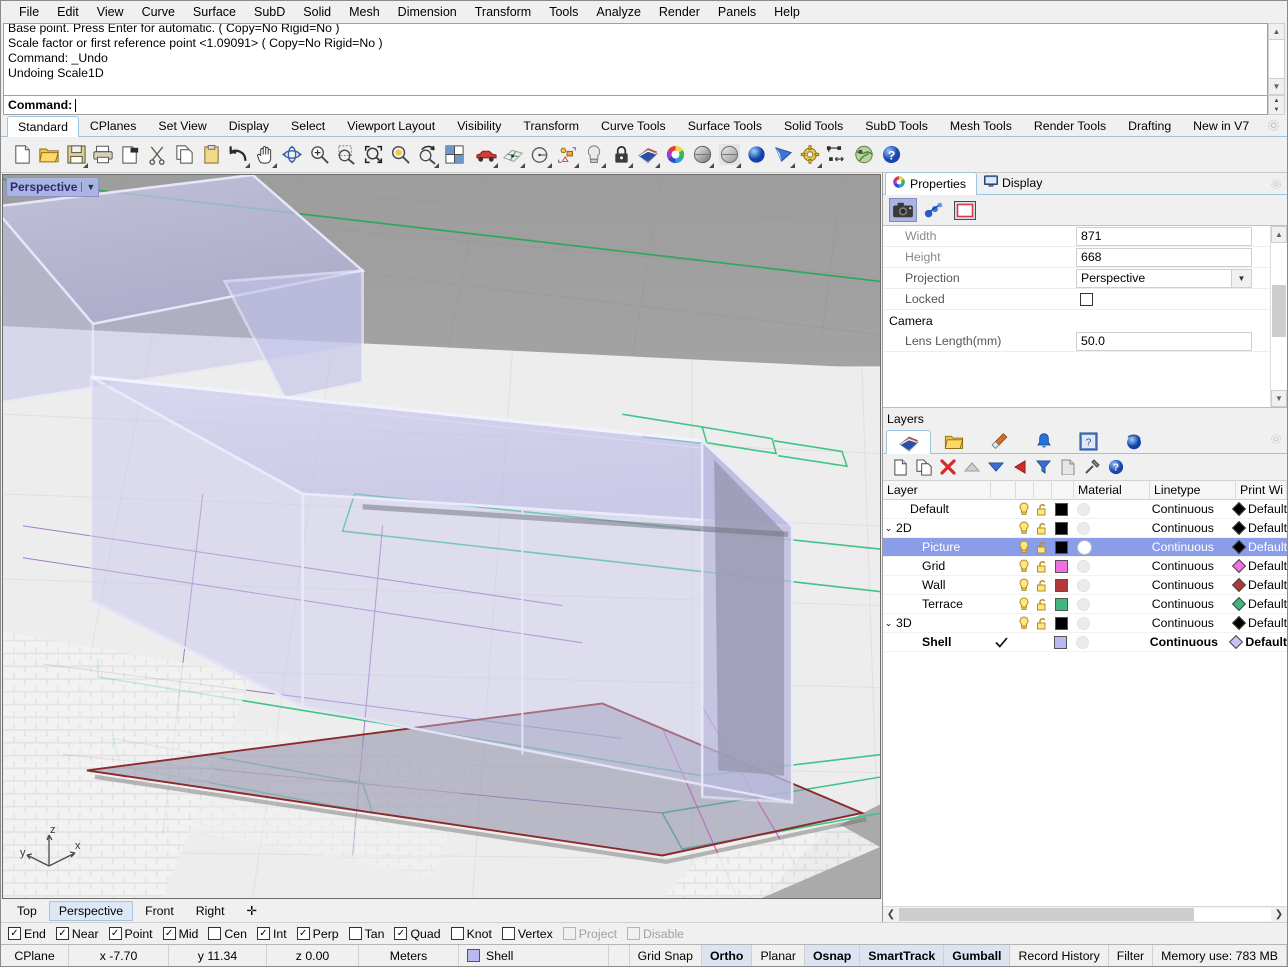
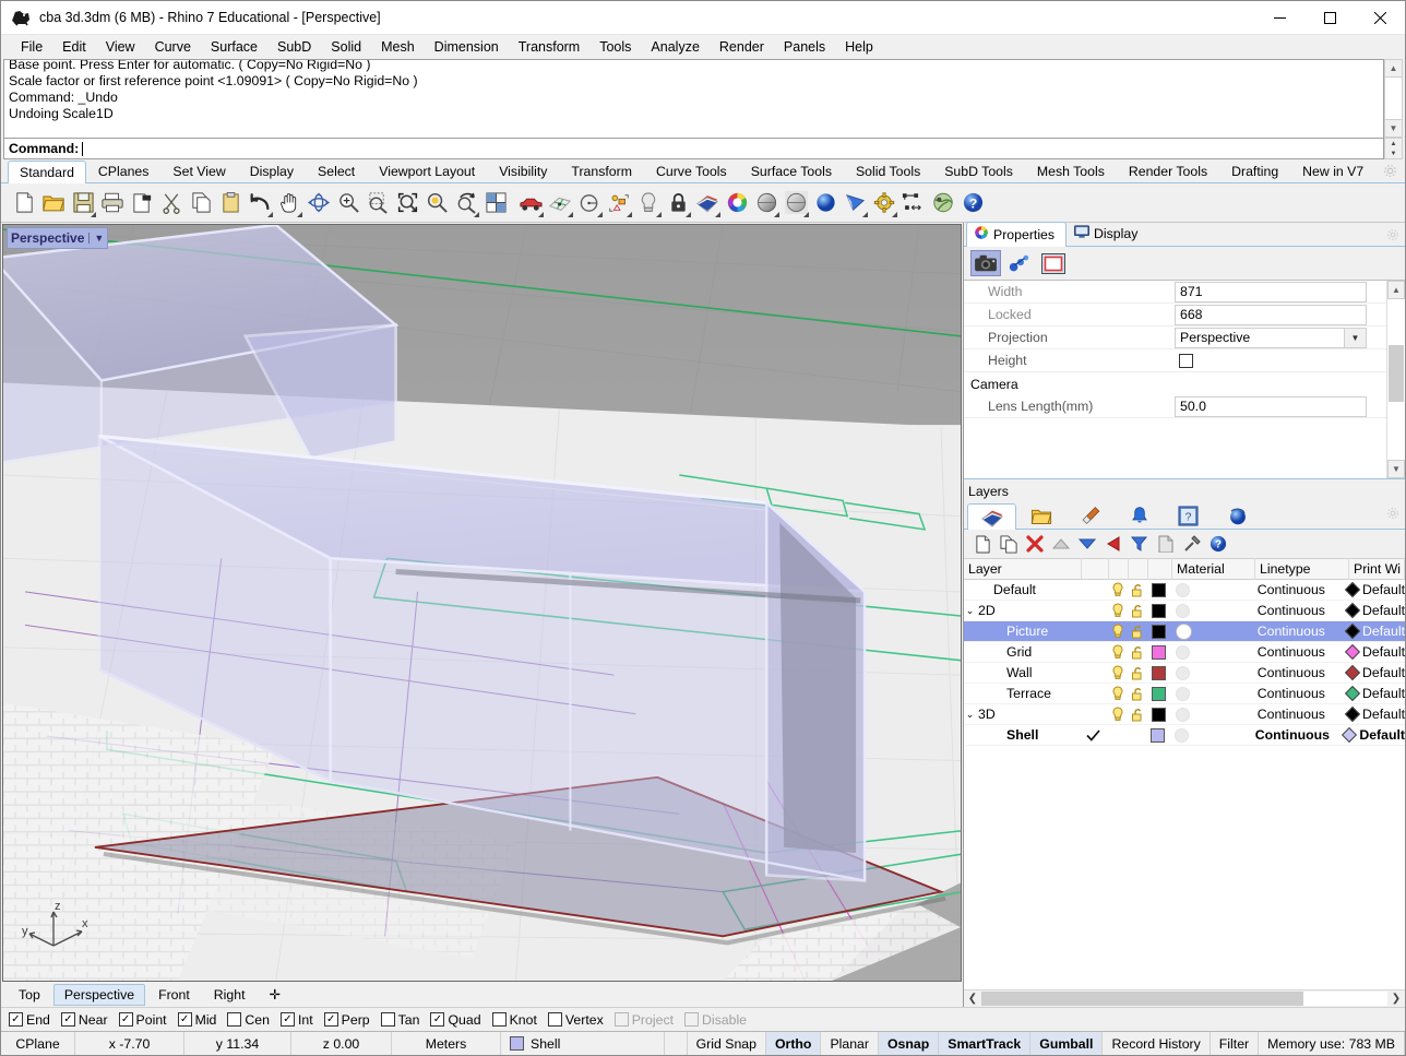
+ cba 3d.3dm (6 MB) - Rhino 7 Educational - [Perspective]
  File
  Edit
  View
  Curve
  Surface
  SubD
  Solid
  Mesh
  Dimension
  Transform
  Tools
  Analyze
  Render
  Panels
  Help
  Base point. Press Enter for automatic. ( Copy=No Rigid=No )
  Scale factor or first reference point <1.09091> ( Copy=No Rigid=No )
  Command: _Undo
  Undoing Scale1D
  Command:
  ▲
  ▼
  Standard
  CPlanes
  Set View
  Display
  Select
  Viewport Layout
  Visibility
  Transform
  Curve Tools
  Surface Tools
  Solid Tools
  SubD Tools
  Mesh Tools
  Render Tools
  Drafting
  New in V7
  ?
  Perspective
  ▼
  z
  y
  x
  Top
  Perspective
  Front
  Right
  ✛
  Properties
  Display
  Width
  871
- Height
+ Locked
  668
  Projection
  Perspective
  ▼
- Locked
+ Height
  Camera
  Lens Length(mm)
  50.0
  ▲
  ▼
  Layers
  ?
  ?
  Layer
  Material
  Linetype
  Print Wi
  Default
  Continuous
  Default
  ⌄
  2D
  Continuous
  Default
  Picture
  Continuous
  Default
  Grid
  Continuous
  Default
  Wall
  Continuous
  Default
  Terrace
  Continuous
  Default
  ⌄
  3D
  Continuous
  Default
  Shell
  Continuous
  Default
  ❮
  ❯
  ✓
  End
  ✓
  Near
  ✓
  Point
  ✓
  Mid
  Cen
  ✓
  Int
  ✓
  Perp
  Tan
  ✓
  Quad
  Knot
  Vertex
  Project
  Disable
  CPlane
  x -7.70
  y 11.34
  z 0.00
  Meters
  Shell
  Grid Snap
  Ortho
  Planar
  Osnap
  SmartTrack
  Gumball
  Record History
  Filter
  Memory use: 783 MB
